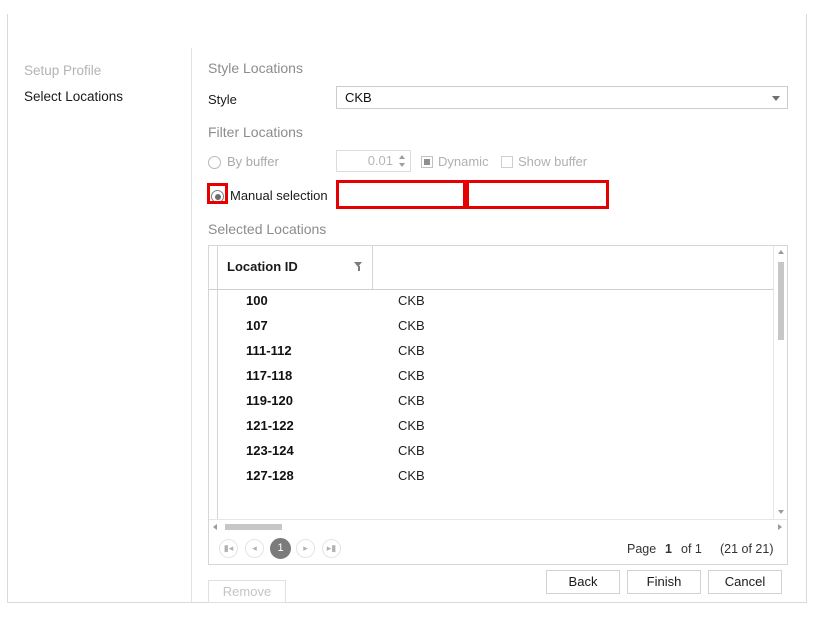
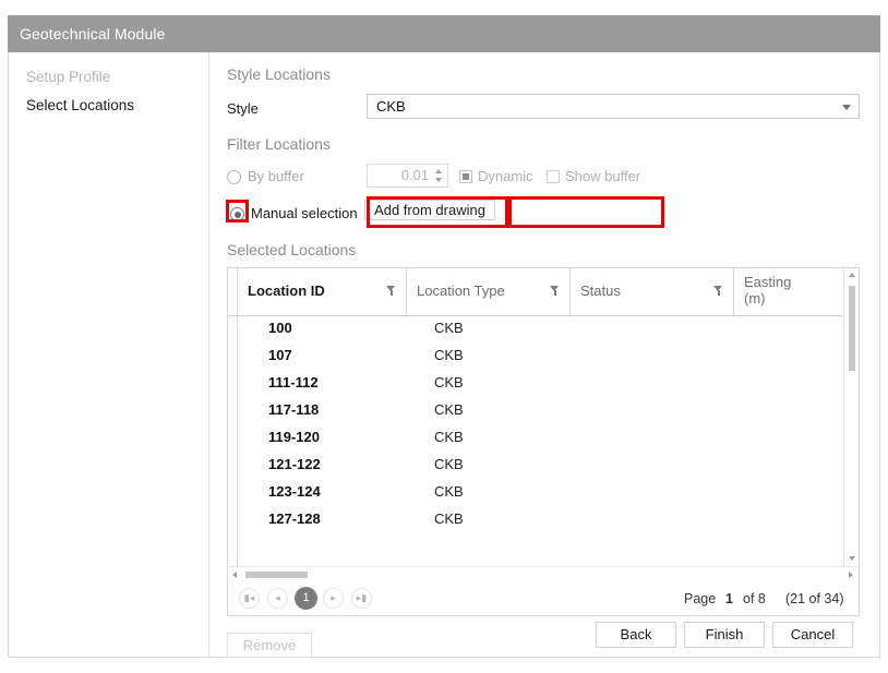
+ Geotechnical Module
  Setup Profile
  Select Locations
  Style Locations
  Style
  CKB
  Filter Locations
  By buffer
  0.01
  Dynamic
  Show buffer
  Manual selection
+ Add from drawing
  Selected Locations
  Location ID
+ Location Type
+ Status
+ Easting
+ (m)
  100
  CKB
  107
  CKB
  111-112
  CKB
  117-118
  CKB
  119-120
  CKB
  121-122
  CKB
  123-124
  CKB
  127-128
  CKB
  ▮◂
  ◂
  1
  ▸
  ▸▮
  Page
  1
- of 1
+ of 8
- (21 of 21)
+ (21 of 34)
  Remove
  Back
  Finish
  Cancel
